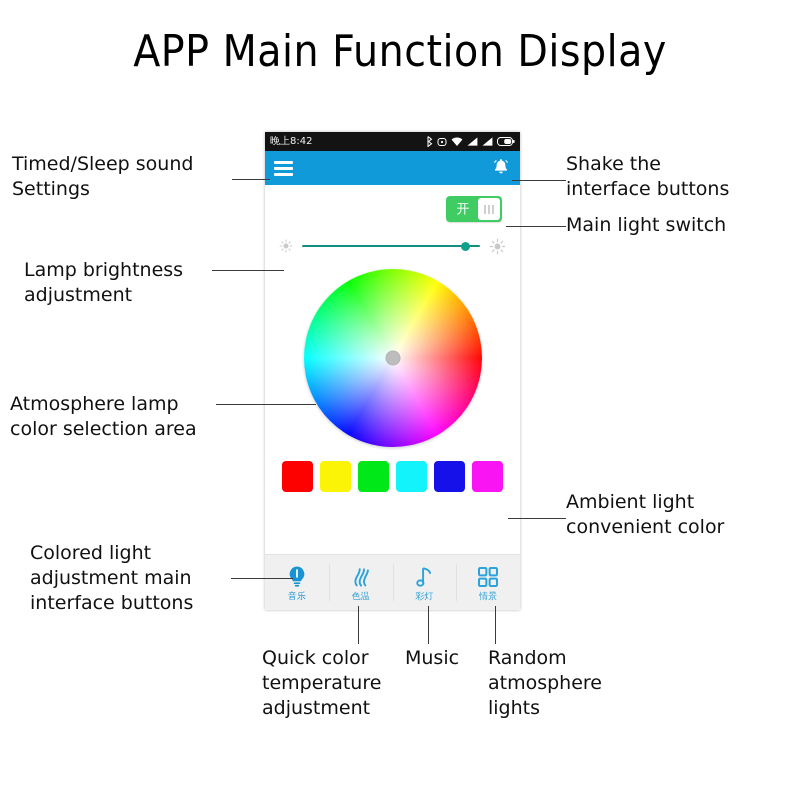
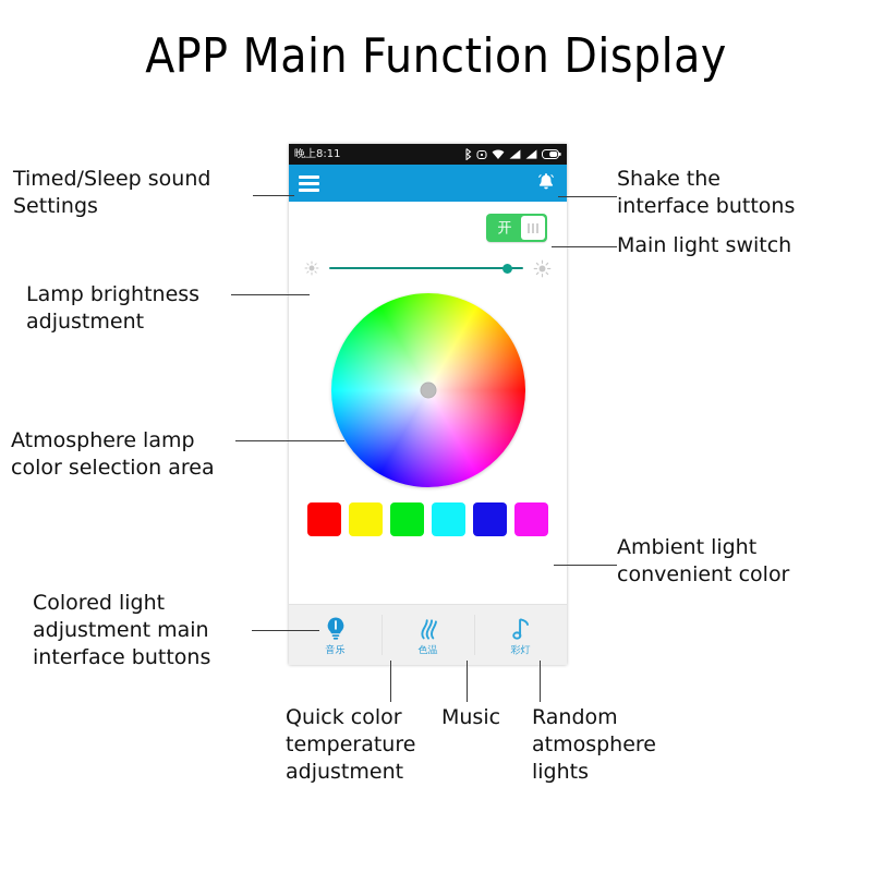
  APP Main Function Display
- 晚上8:42
+ 晚上8:11
  开
  音乐
  色温
  彩灯
- 情景
  Timed/Sleep sound
  Settings
  Lamp brightness
  adjustment
  Atmosphere lamp
  color selection area
  Colored light
  adjustment main
  interface buttons
  Shake the
  interface buttons
  Main light switch
  Ambient light
  convenient color
  Quick color
  temperature
  adjustment
  Music
  Random
  atmosphere
  lights
